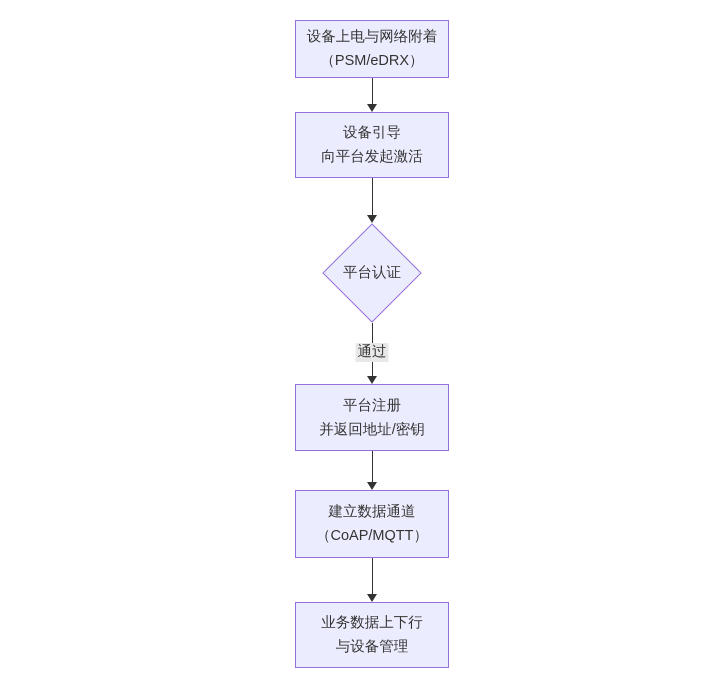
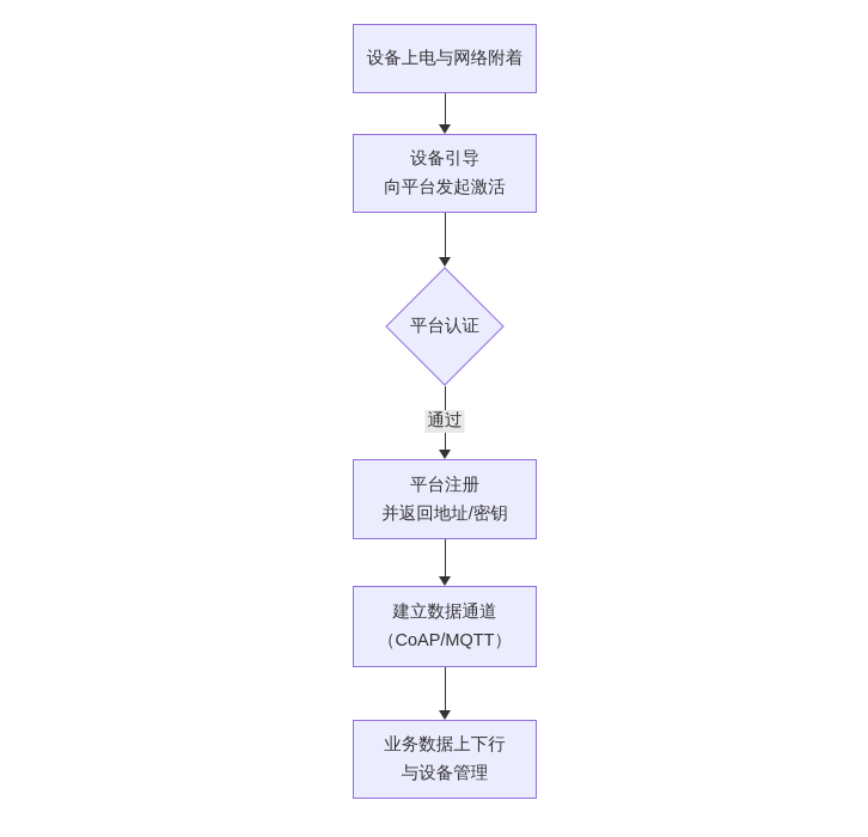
  设备上电与网络附着
- （PSM/eDRX）
  设备引导
  向平台发起激活
  平台认证
  通过
  平台注册
  并返回地址/密钥
  建立数据通道
  （CoAP/MQTT）
  业务数据上下行
  与设备管理
